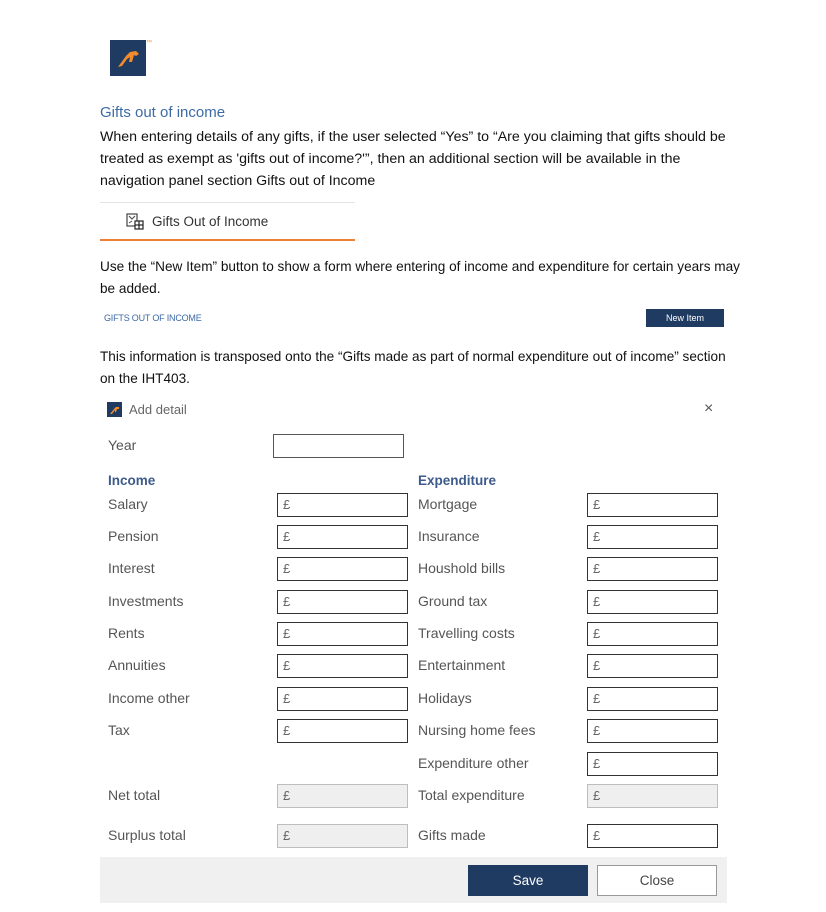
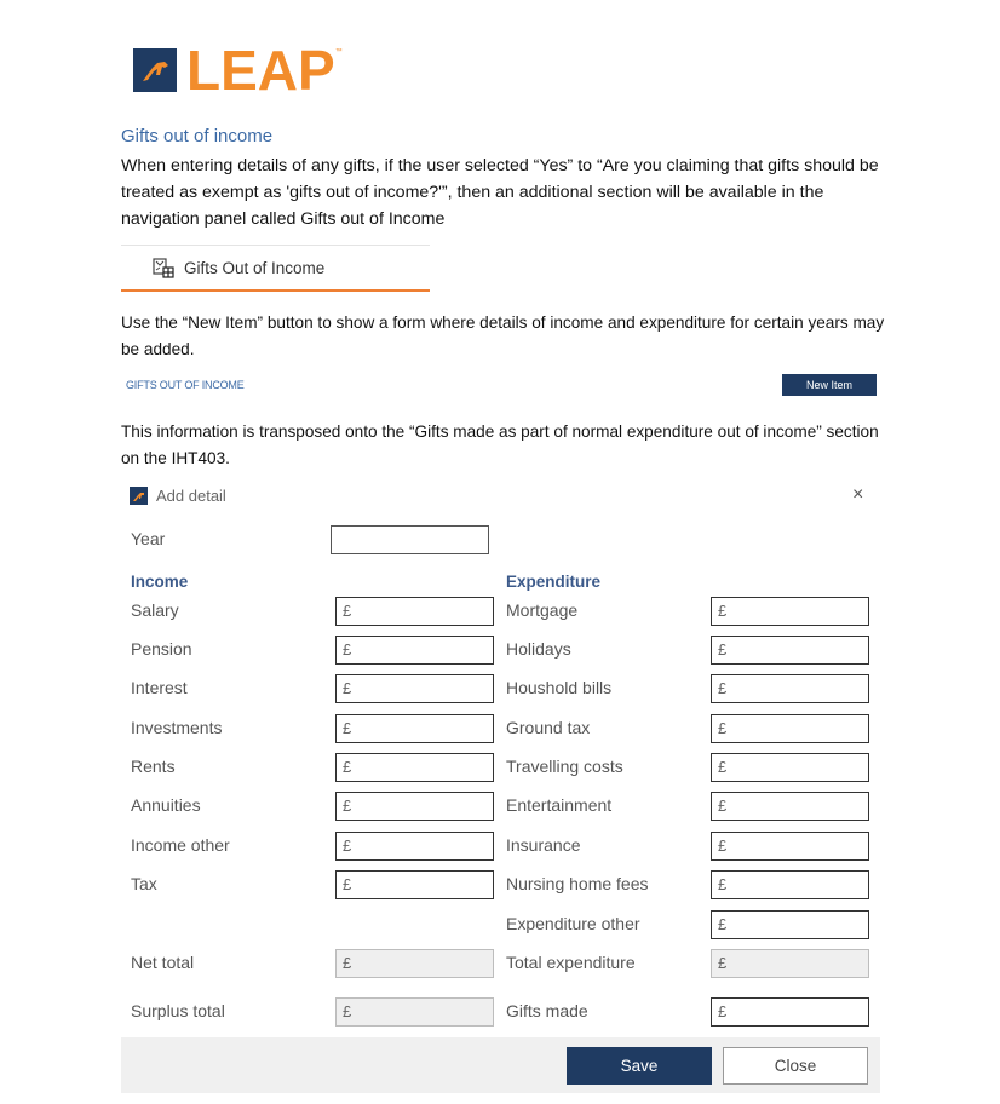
+ LEAP
  Gifts out of income
- When entering details of any gifts, if the user selected “Yes” to “Are you claiming that gifts should be treated as exempt as 'gifts out of income?'”, then an additional section will be available in the navigation panel section Gifts out of Income
+ When entering details of any gifts, if the user selected “Yes” to “Are you claiming that gifts should be treated as exempt as 'gifts out of income?'”, then an additional section will be available in the navigation panel called Gifts out of Income
  Gifts Out of Income
- Use the “New Item” button to show a form where entering of income and expenditure for certain years may be added.
+ Use the “New Item” button to show a form where details of income and expenditure for certain years may be added.
  GIFTS OUT OF INCOME
  New Item
  This information is transposed onto the “Gifts made as part of normal expenditure out of income” section on the IHT403.
  Add detail
  ×
  Year
  Income
  Salary
  £
  Pension
  £
  Interest
  £
  Investments
  £
  Rents
  £
  Annuities
  £
  Income other
  £
  Tax
  £
  Expenditure
  Mortgage
  £
- Insurance
+ Holidays
  £
  Houshold bills
  £
  Ground tax
  £
  Travelling costs
  £
  Entertainment
  £
- Holidays
+ Insurance
  £
  Nursing home fees
  £
  Expenditure other
  £
  Net total
  £
  Total expenditure
  £
  Surplus total
  £
  Gifts made
  £
  Save
  Close
